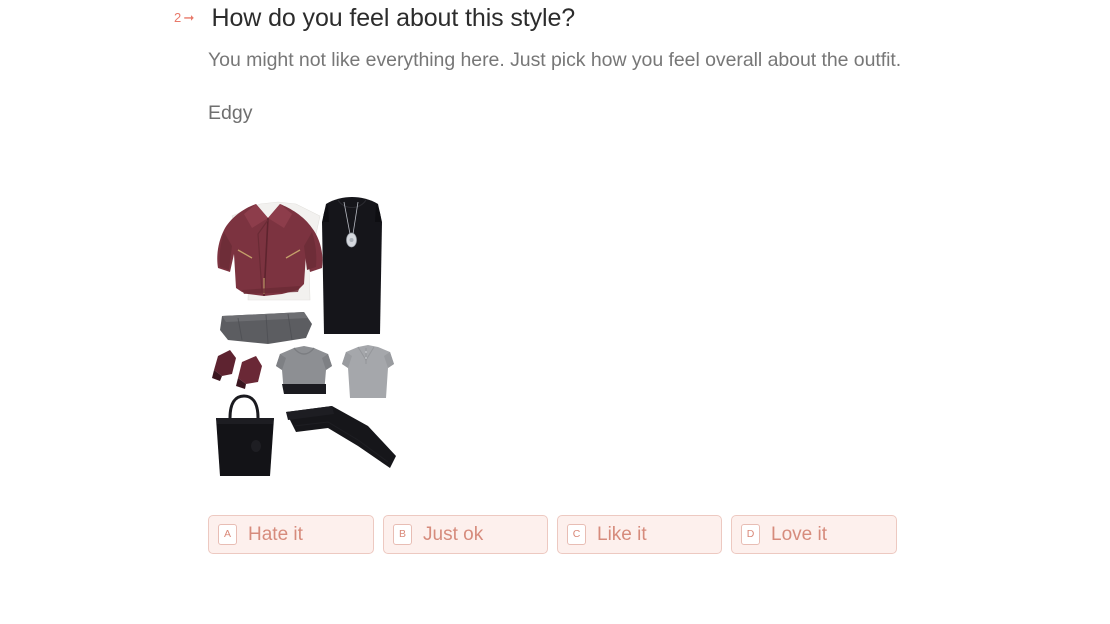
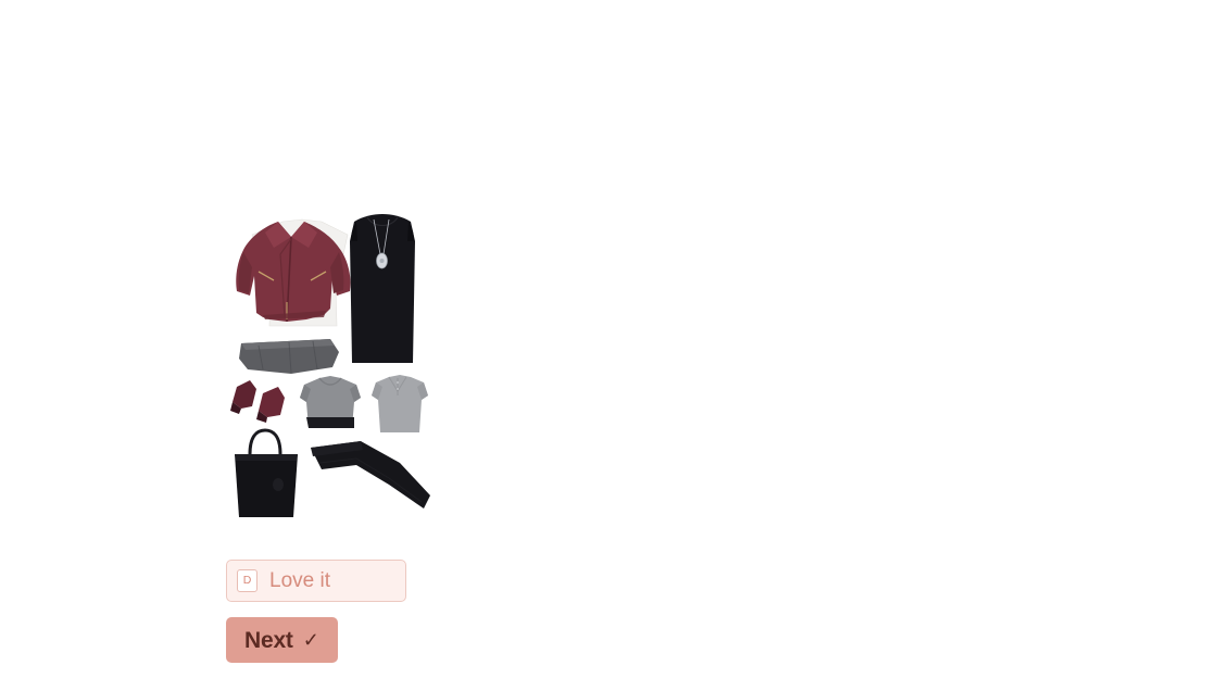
- 2
- ➞
- How do you feel about this style?
- You might not like everything here. Just pick how you feel overall about the outfit.
- Edgy
- A
- Hate it
- B
- Just ok
- C
- Like it
  D
  Love it
+ Next
+ ✓
